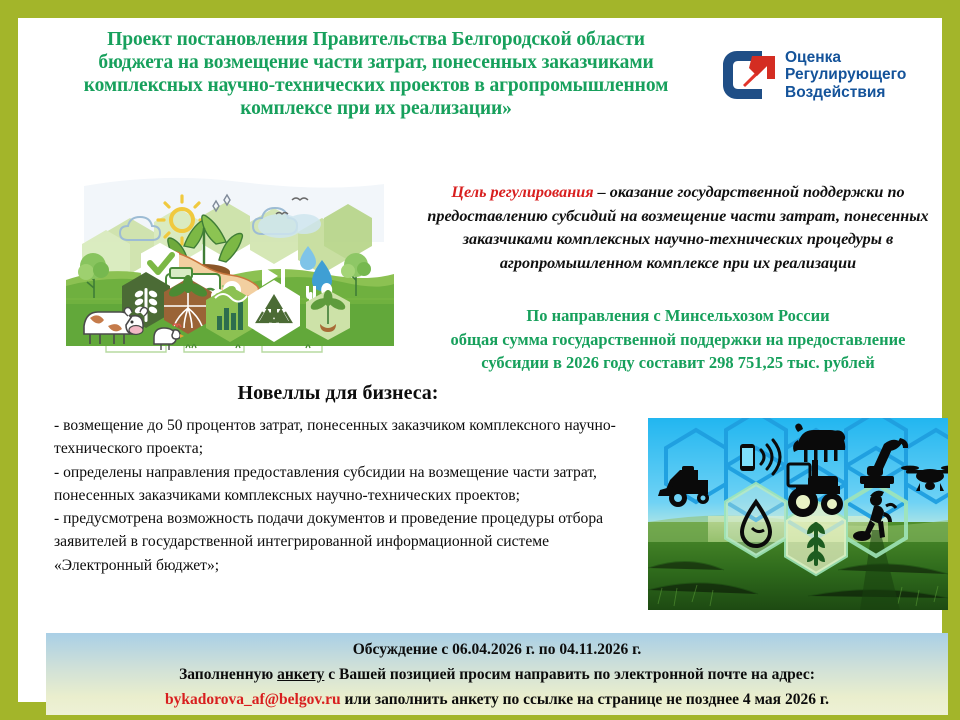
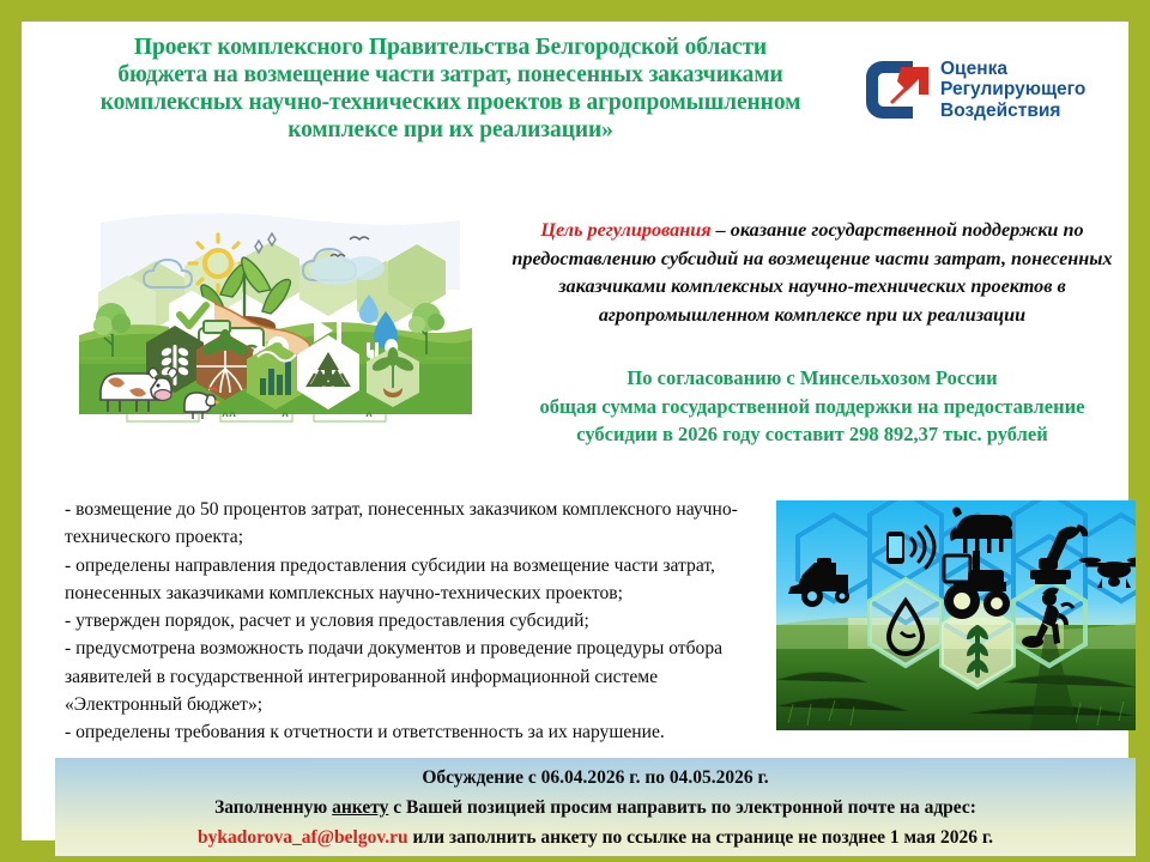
- Проект постановления Правительства Белгородской области
+ Проект комплексного Правительства Белгородской области
  бюджета на возмещение части затрат, понесенных заказчиками
  комплексных научно-технических проектов в агропромышленном
  комплексе при их реализации»
  Оценка
  Регулирующего
  Воздействия
- Цель регулирования – оказание государственной поддержки по предоставлению субсидий на возмещение части затрат, понесенных заказчиками комплексных научно-технических процедуры в агропромышленном комплексе при их реализации
+ Цель регулирования – оказание государственной поддержки по предоставлению субсидий на возмещение части затрат, понесенных заказчиками комплексных научно-технических проектов в агропромышленном комплексе при их реализации
- По направления с Минсельхозом России
+ По согласованию с Минсельхозом России
  общая сумма государственной поддержки на предоставление
- субсидии в 2026 году составит 298 751,25 тыс. рублей
+ субсидии в 2026 году составит 298 892,37 тыс. рублей
- Новеллы для бизнеса:
  - возмещение до 50 процентов затрат, понесенных заказчиком комплексного научно-технического проекта;
  - определены направления предоставления субсидии на возмещение части затрат, понесенных заказчиками комплексных научно-технических проектов;
+ - утвержден порядок, расчет и условия предоставления субсидий;
  - предусмотрена возможность подачи документов и проведение процедуры отбора заявителей в государственной интегрированной информационной системе «Электронный бюджет»;
+ - определены требования к отчетности и ответственность за их нарушение.
- Обсуждение с 06.04.2026 г. по 04.11.2026 г.
+ Обсуждение с 06.04.2026 г. по 04.05.2026 г.
  Заполненную анкету с Вашей позицией просим направить по электронной почте на адрес:
- bykadorova_af@belgov.ru или заполнить анкету по ссылке на странице не позднее 4 мая 2026 г.
+ bykadorova_af@belgov.ru или заполнить анкету по ссылке на странице не позднее 1 мая 2026 г.
